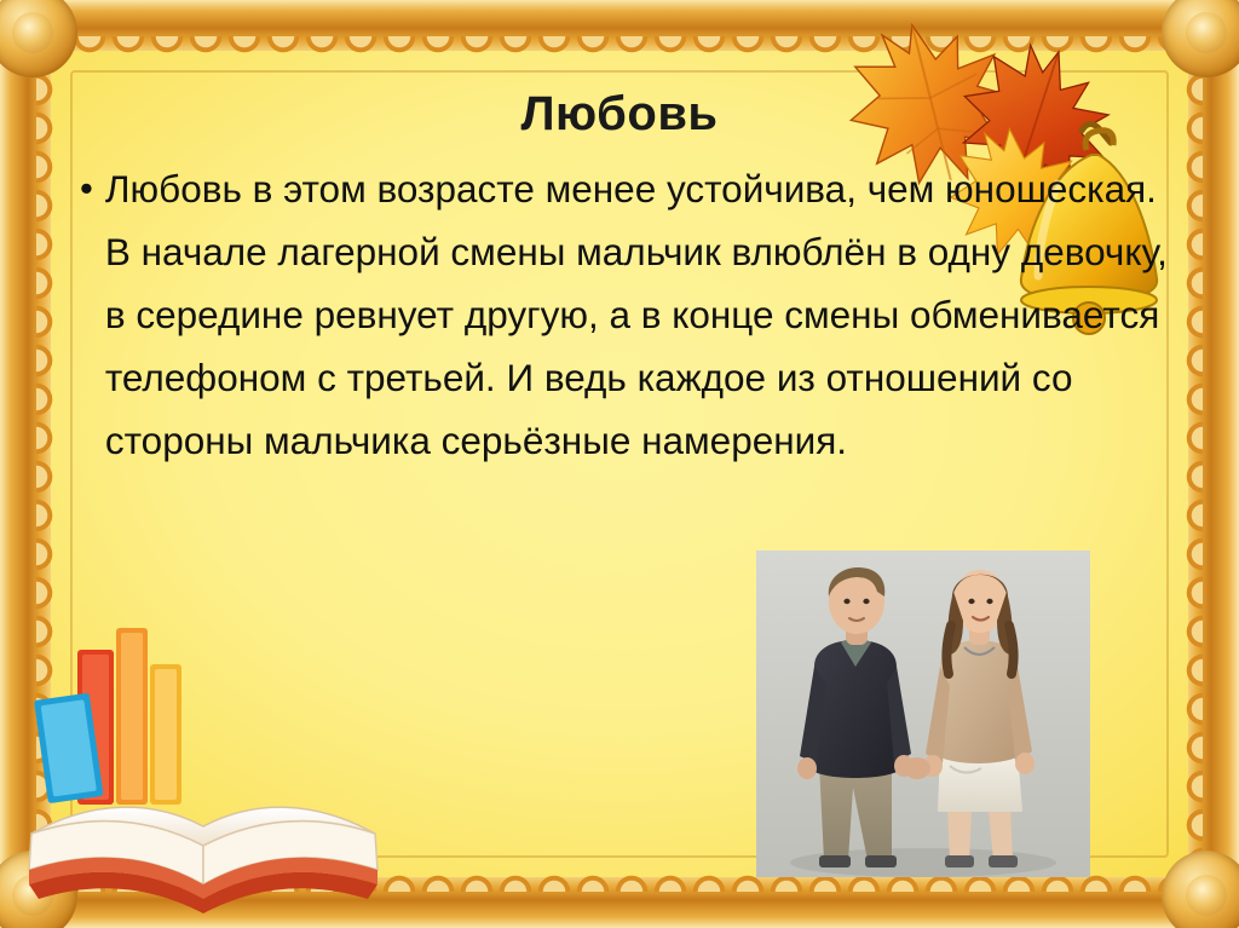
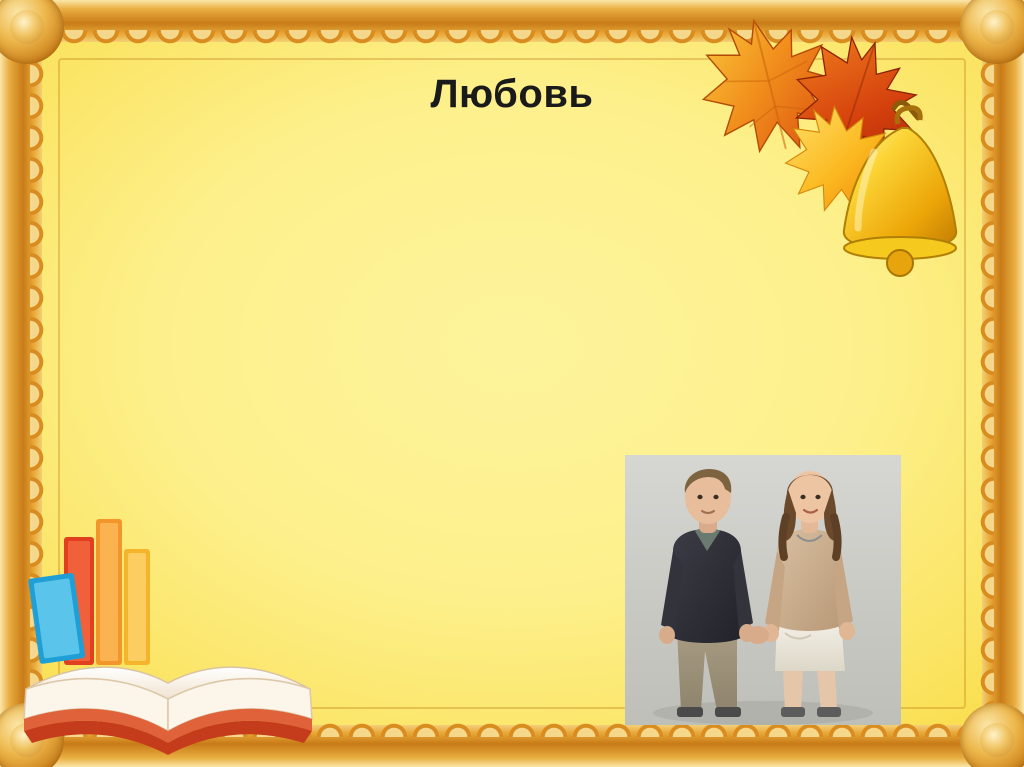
  Любовь
- •
- Любовь в этом возрасте менее устойчива, чем юношеская. В начале лагерной смены мальчик влюблён в одну девочку, в середине ревнует другую, а в конце смены обменивается телефоном с третьей. И ведь каждое из отношений со стороны мальчика серьёзные намерения.
